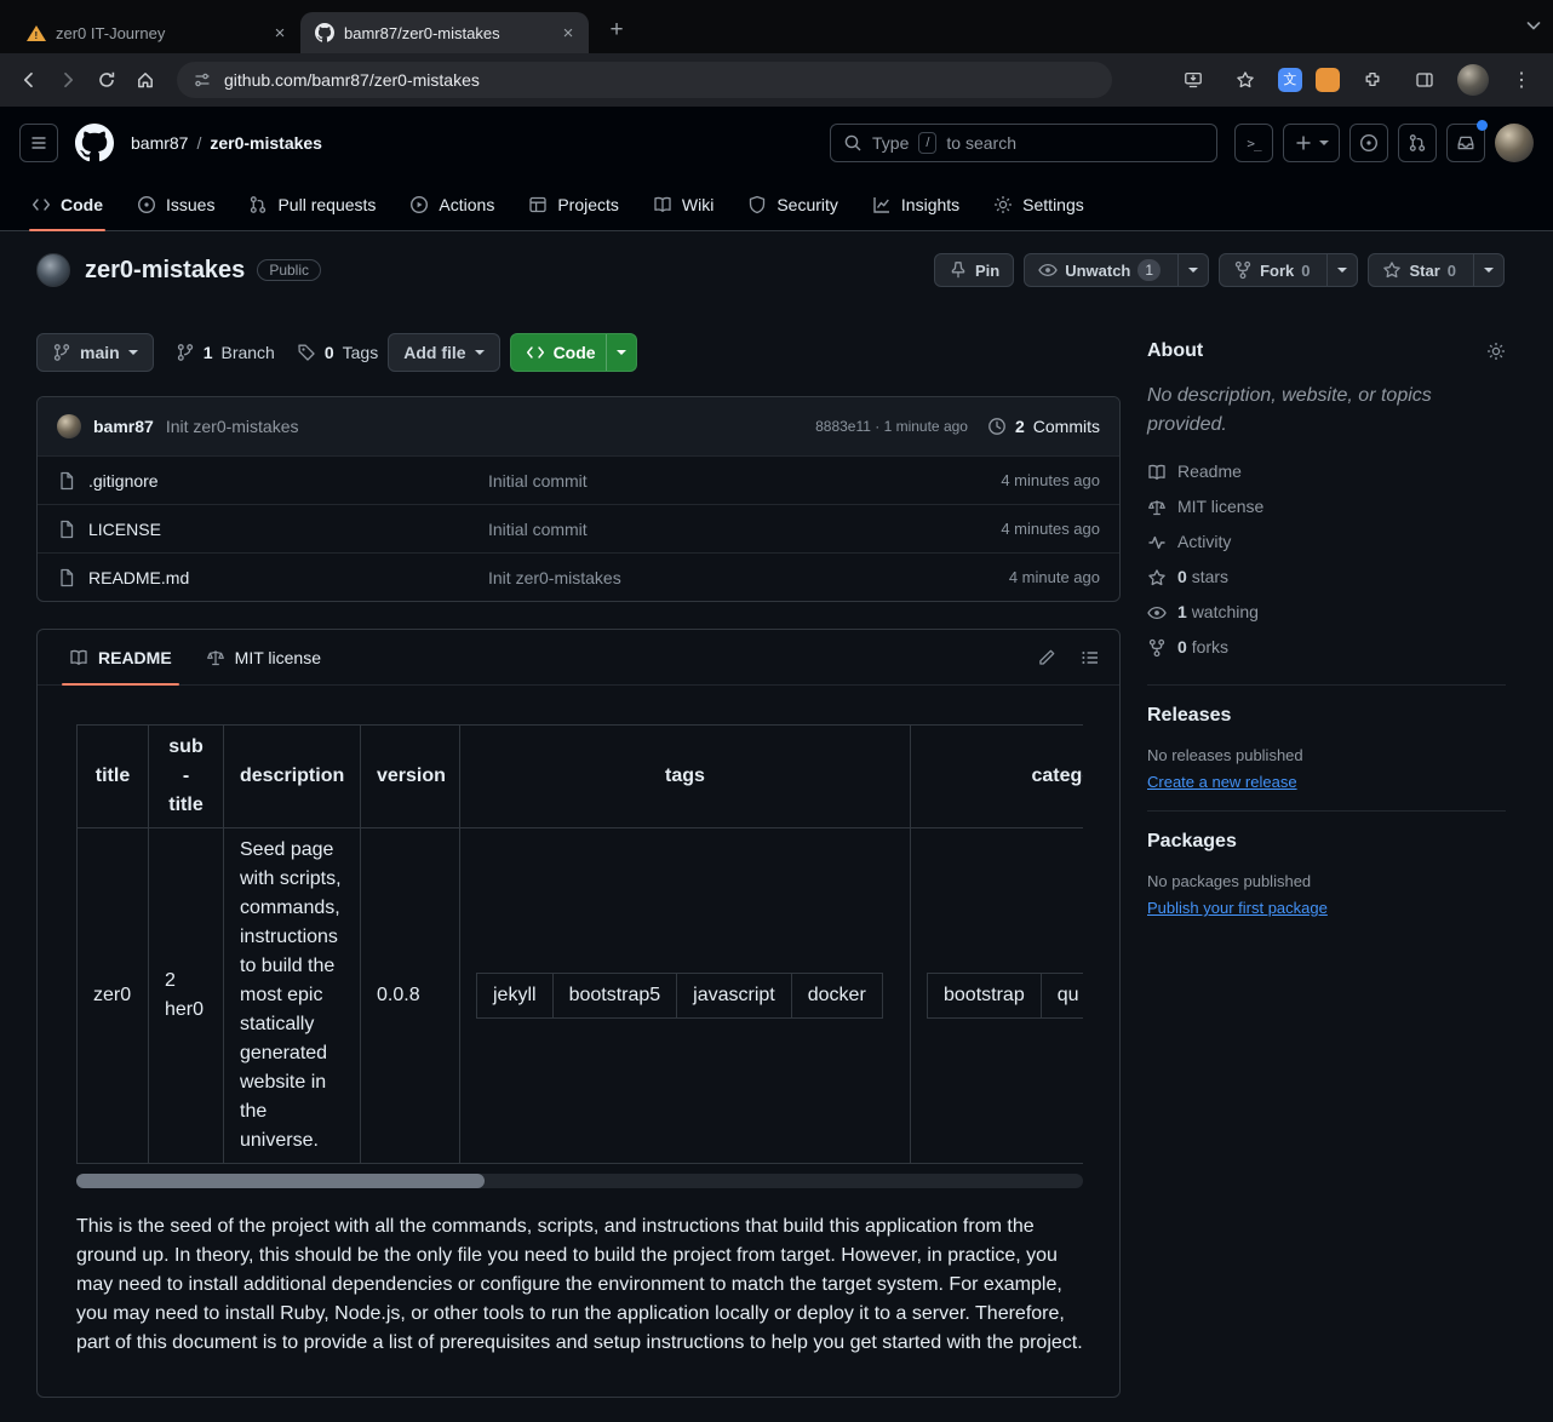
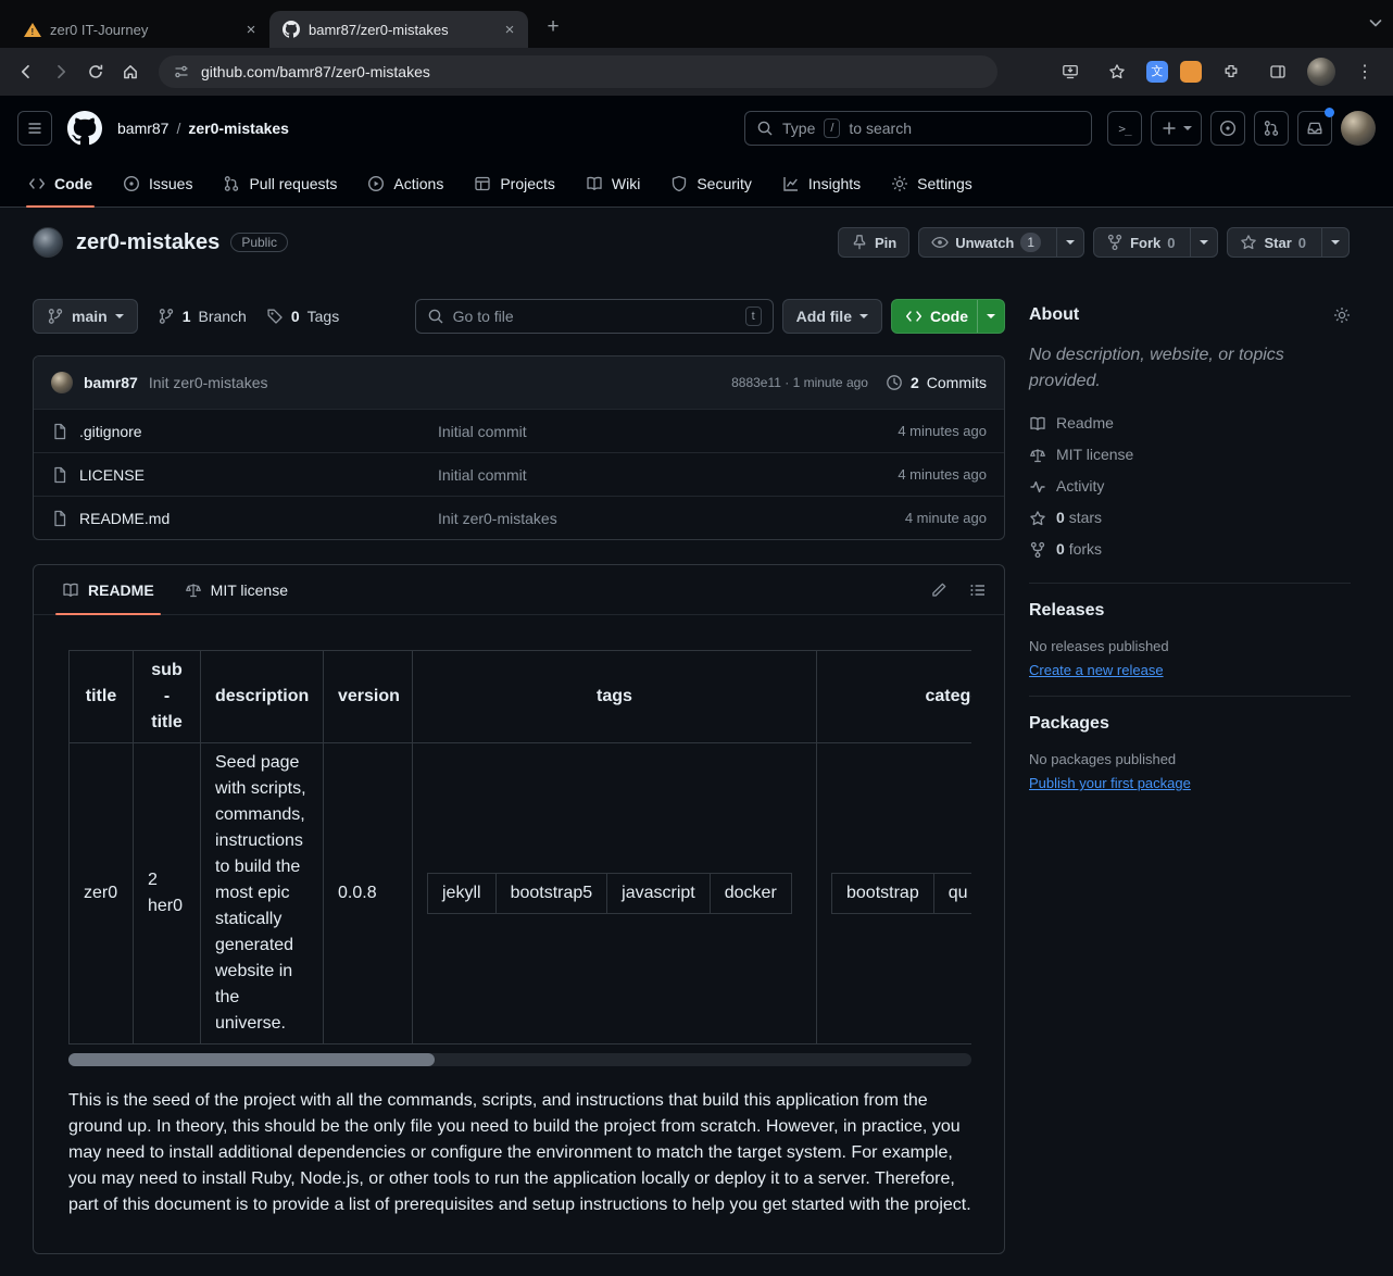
  !
  zer0 IT-Journey
  ×
  bamr87/zer0-mistakes
  ×
  +
  github.com/bamr87/zer0-mistakes
  文
  ⋮
  bamr87
  /
  zer0-mistakes
  Type
  /
  to search
  >_
  Code
  Issues
  Pull requests
  Actions
  Projects
  Wiki
  Security
  Insights
  Settings
  zer0-mistakes
  Public
  Pin
  Unwatch
  1
  Fork
  0
  Star
  0
  main
  1
  Branch
  0
  Tags
+ Go to file
+ t
  Add file
  Code
  bamr87
  Init zer0-mistakes
  8883e11 · 1 minute ago
  2
  Commits
  .gitignore
  Initial commit
  4 minutes ago
  LICENSE
  Initial commit
  4 minutes ago
  README.md
  Init zer0-mistakes
  4 minute ago
  README
  MIT license
  title	sub - title	description	version	tags	categ
  zer0	2 her0	Seed page with scripts, commands, instructions to build the most epic statically generated website in the universe.	0.0.8
  jekyll	bootstrap5	javascript	docker
  bootstrap	qu
- This is the seed of the project with all the commands, scripts, and instructions that build this application from the ground up. In theory, this should be the only file you need to build the project from target. However, in practice, you may need to install additional dependencies or configure the environment to match the target system. For example, you may need to install Ruby, Node.js, or other tools to run the application locally or deploy it to a server. Therefore, part of this document is to provide a list of prerequisites and setup instructions to help you get started with the project.
+ This is the seed of the project with all the commands, scripts, and instructions that build this application from the ground up. In theory, this should be the only file you need to build the project from scratch. However, in practice, you may need to install additional dependencies or configure the environment to match the target system. For example, you may need to install Ruby, Node.js, or other tools to run the application locally or deploy it to a server. Therefore, part of this document is to provide a list of prerequisites and setup instructions to help you get started with the project.
  About
  No description, website, or topics provided.
  Readme
  MIT license
  Activity
  0 stars
- 1 watching
  0 forks
  Releases
  No releases published
  Create a new release
  Packages
  No packages published
  Publish your first package
